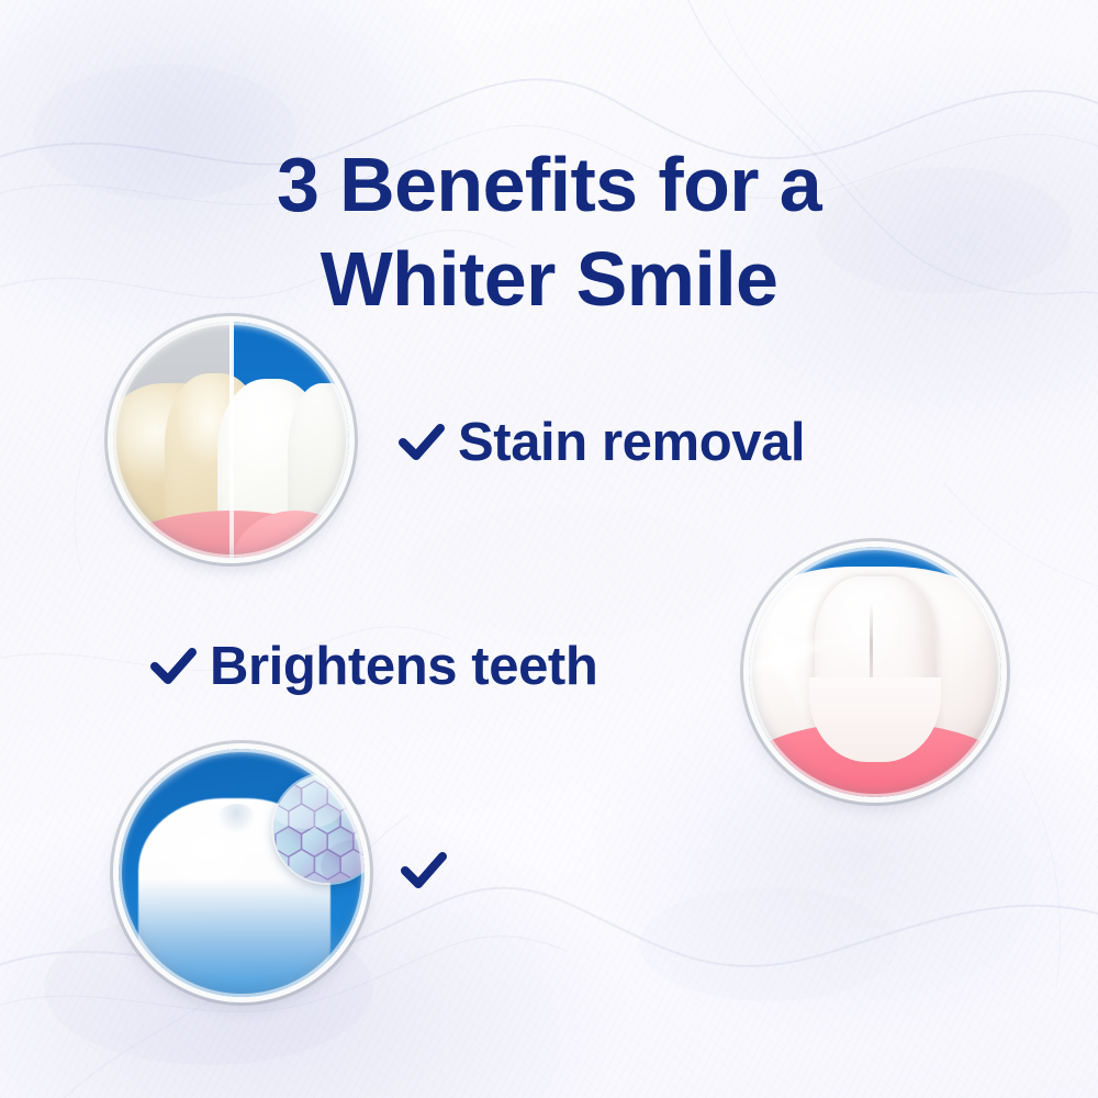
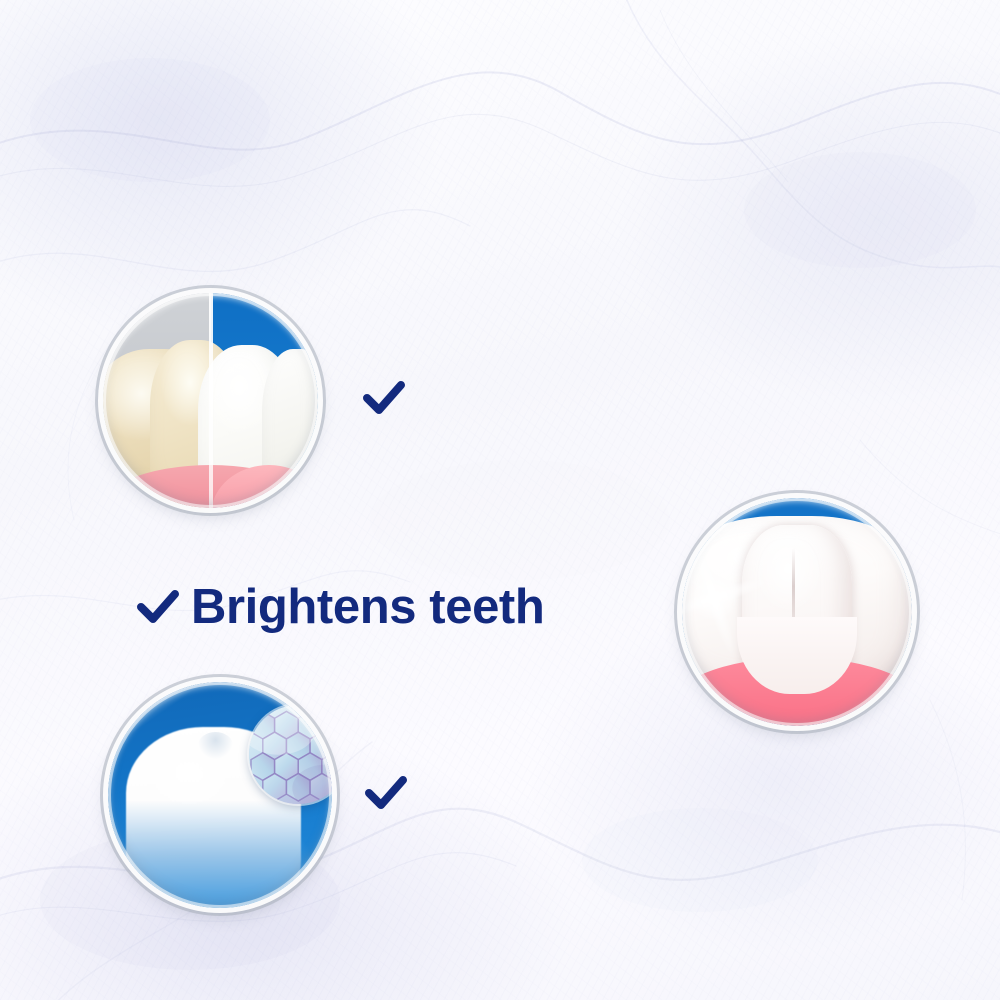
- 3 Benefits for a
- Whiter Smile
- Stain removal
  Brightens teeth
